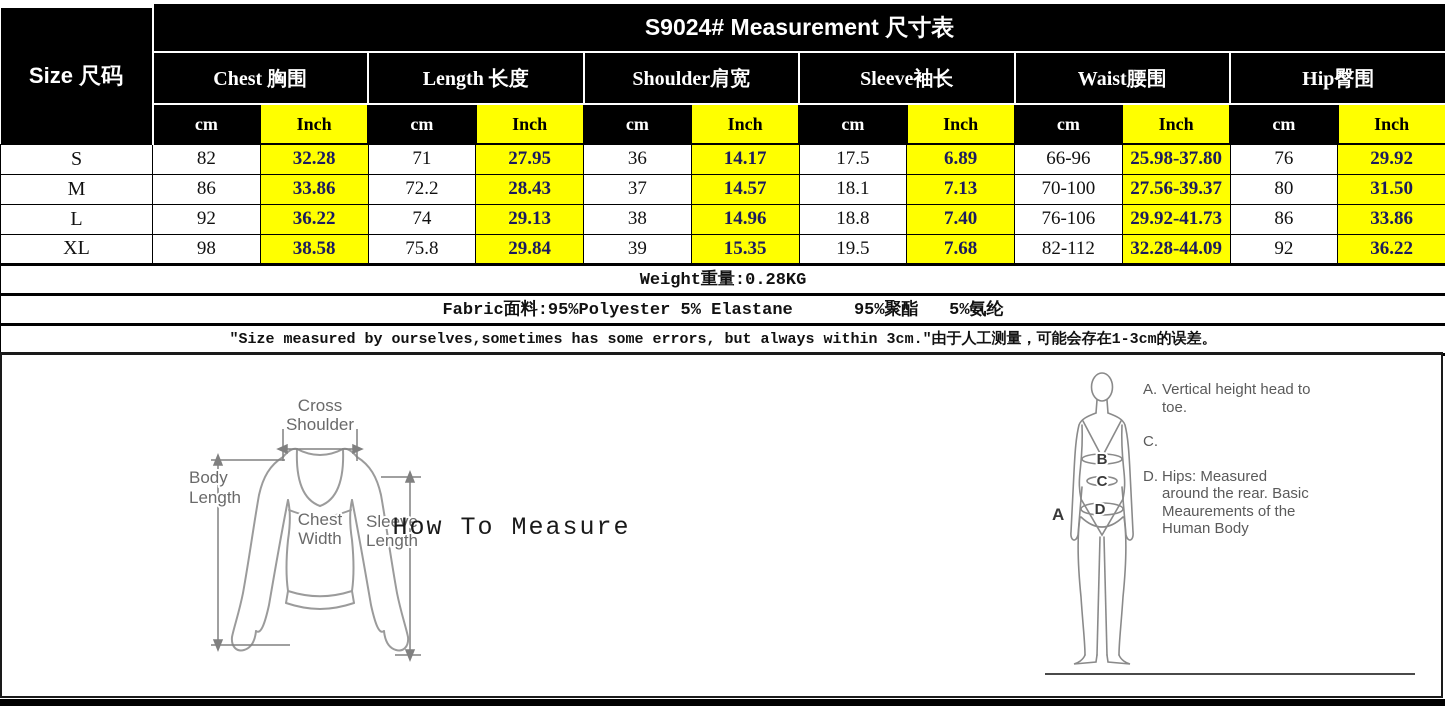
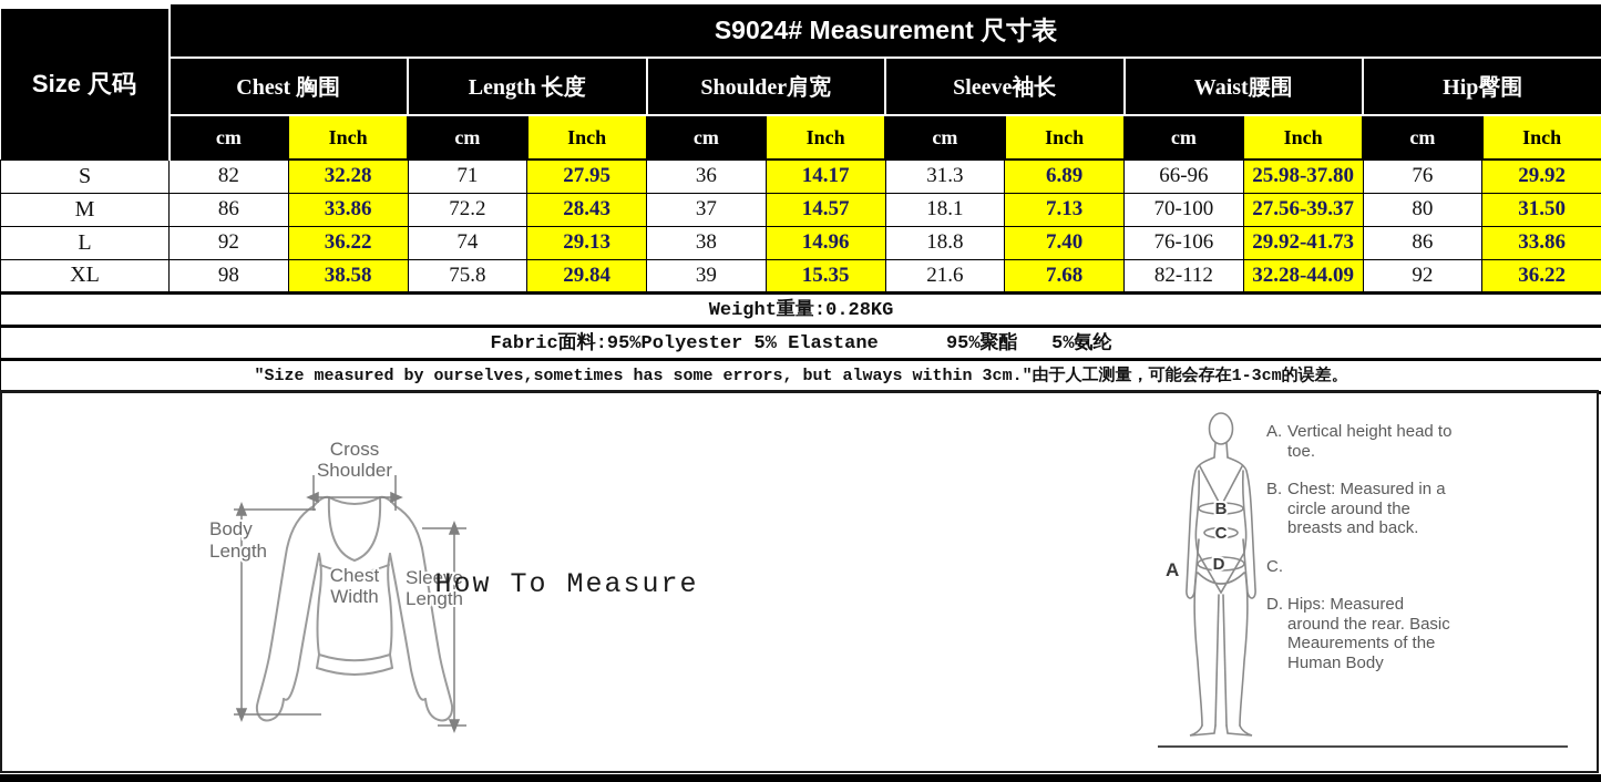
  Size 尺码	S9024# Measurement 尺寸表
  Chest 胸围	Length 长度	Shoulder肩宽	Sleeve袖长	Waist腰围	Hip臀围
  cm	Inch	cm	Inch	cm	Inch	cm	Inch	cm	Inch	cm	Inch
- S	82	32.28	71	27.95	36	14.17	17.5	6.89	66-96	25.98-37.80	76	29.92
+ S	82	32.28	71	27.95	36	14.17	31.3	6.89	66-96	25.98-37.80	76	29.92
  M	86	33.86	72.2	28.43	37	14.57	18.1	7.13	70-100	27.56-39.37	80	31.50
  L	92	36.22	74	29.13	38	14.96	18.8	7.40	76-106	29.92-41.73	86	33.86
- XL	98	38.58	75.8	29.84	39	15.35	19.5	7.68	82-112	32.28-44.09	92	36.22
+ XL	98	38.58	75.8	29.84	39	15.35	21.6	7.68	82-112	32.28-44.09	92	36.22
  Weight重量:0.28KG
  Fabric面料:95%Polyester 5% Elastane 95%聚酯 5%氨纶
  ″Size measured by ourselves,sometimes has some errors, but always within 3cm.″由于人工测量，可能会存在1-3cm的误差。
  Cross
  Shoulder
  Body
  Length
  Chest
  Width
  Sleeve
  Length
  How To Measure
  A
  B
  C
  D
  A.
  Vertical height head to toe.
+ B.
+ Chest: Measured in a circle around the breasts and back.
  C.
  D.
  Hips: Measured around the rear. Basic Meaurements of the Human Body
